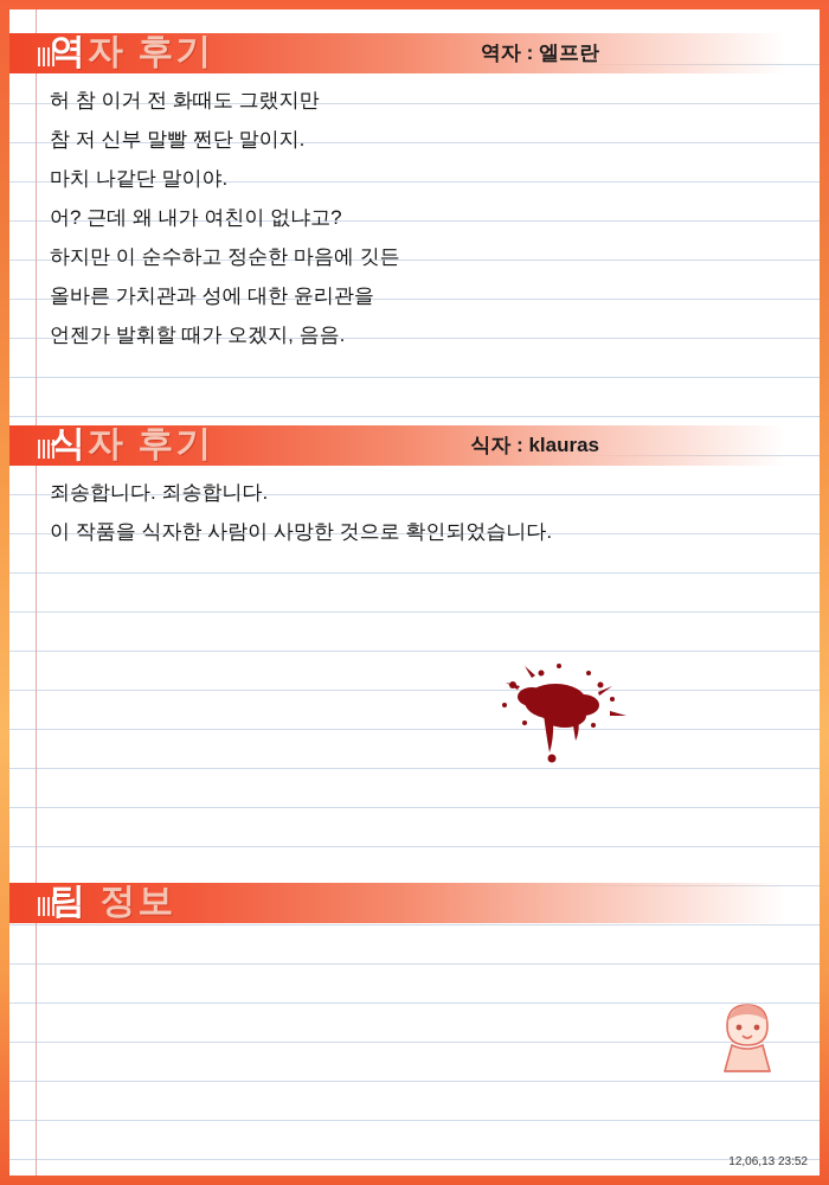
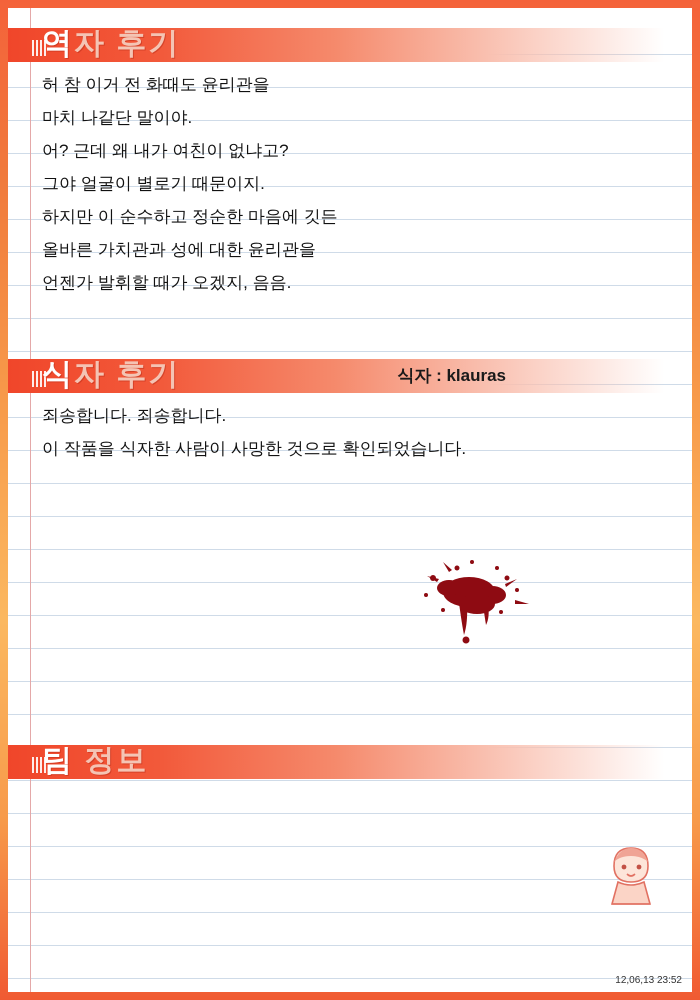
  역자 후기
- 역자 : 엘프란
- 허 참 이거 전 화때도 그랬지만
+ 허 참 이거 전 화때도 윤리관을
- 참 저 신부 말빨 쩐단 말이지.
  마치 나같단 말이야.
  어? 근데 왜 내가 여친이 없냐고?
+ 그야 얼굴이 별로기 때문이지.
  하지만 이 순수하고 정순한 마음에 깃든
  올바른 가치관과 성에 대한 윤리관을
  언젠가 발휘할 때가 오겠지, 음음.
  식자 후기
  식자 : klauras
  죄송합니다. 죄송합니다.
  이 작품을 식자한 사람이 사망한 것으로 확인되었습니다.
  팀 정보
  12,06,13 23:52
